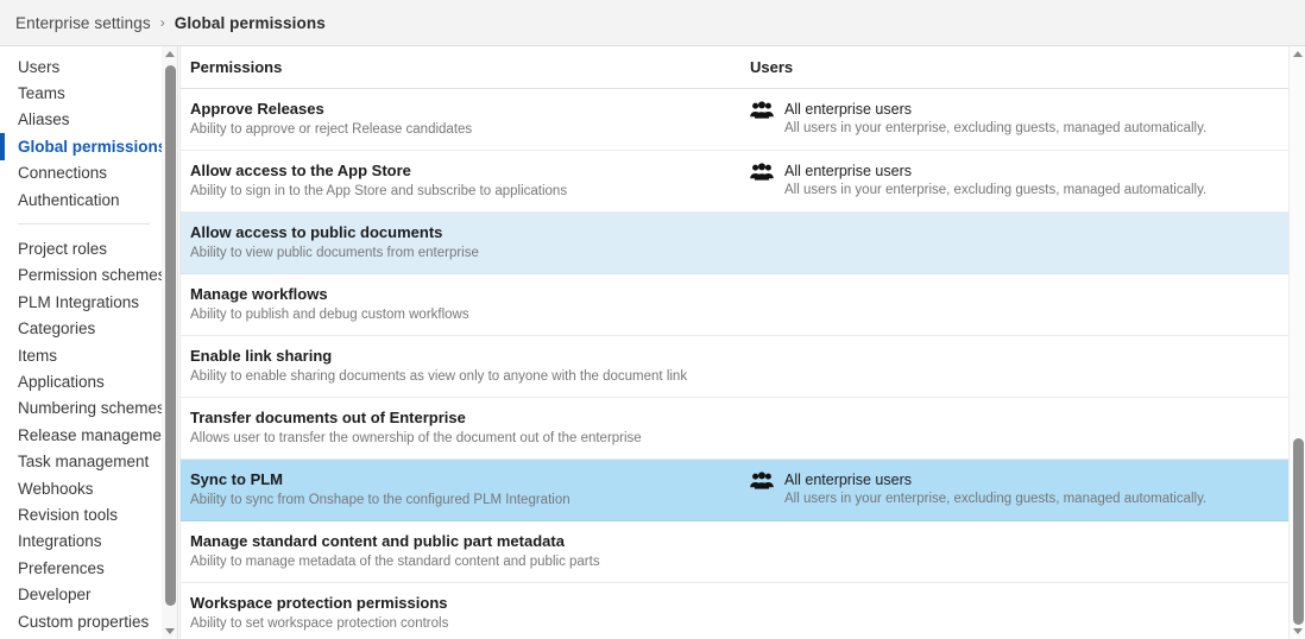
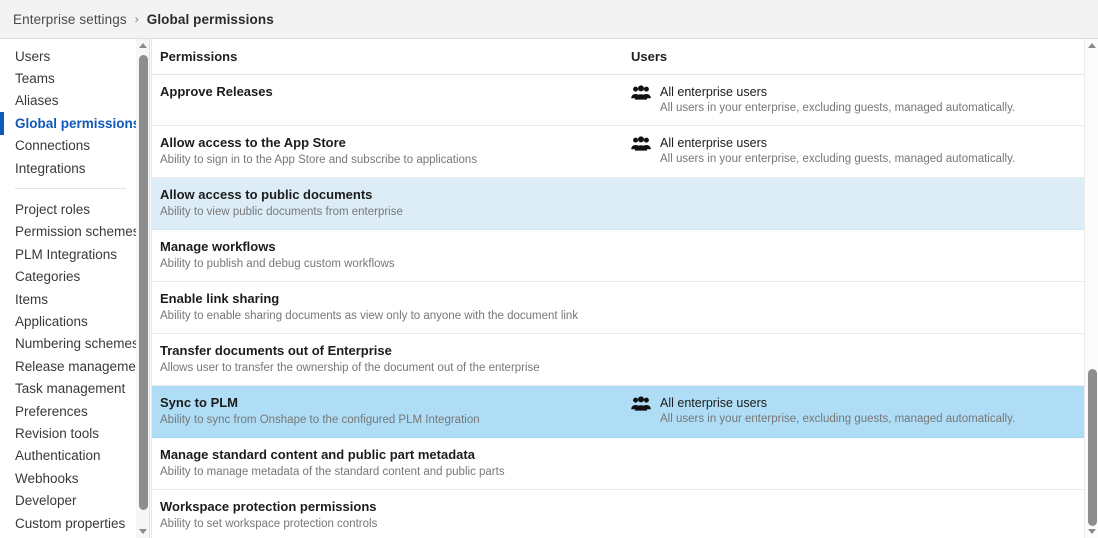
  Enterprise settings
  ›
  Global permissions
  Users
  Teams
  Aliases
  Global permission
  Connections
- Authentication
+ Integrations
  Project roles
  Permission scheme
  PLM Integrations
  Categories
  Items
  Applications
  Numbering scheme
  Release manageme
  Task management
- Webhooks
+ Preferences
  Revision tools
- Integrations
+ Authentication
- Preferences
+ Webhooks
  Developer
  Custom properties
  Permissions
  Users
  Approve Releases
- Ability to approve or reject Release candidates
  All enterprise users
  All users in your enterprise, excluding guests, managed automatically.
  Allow access to the App Store
  Ability to sign in to the App Store and subscribe to applications
  All enterprise users
  All users in your enterprise, excluding guests, managed automatically.
  Allow access to public documents
  Ability to view public documents from enterprise
  Manage workflows
  Ability to publish and debug custom workflows
  Enable link sharing
  Ability to enable sharing documents as view only to anyone with the document link
  Transfer documents out of Enterprise
  Allows user to transfer the ownership of the document out of the enterprise
  Sync to PLM
  Ability to sync from Onshape to the configured PLM Integration
  All enterprise users
  All users in your enterprise, excluding guests, managed automatically.
  Manage standard content and public part metadata
  Ability to manage metadata of the standard content and public parts
  Workspace protection permissions
  Ability to set workspace protection controls
